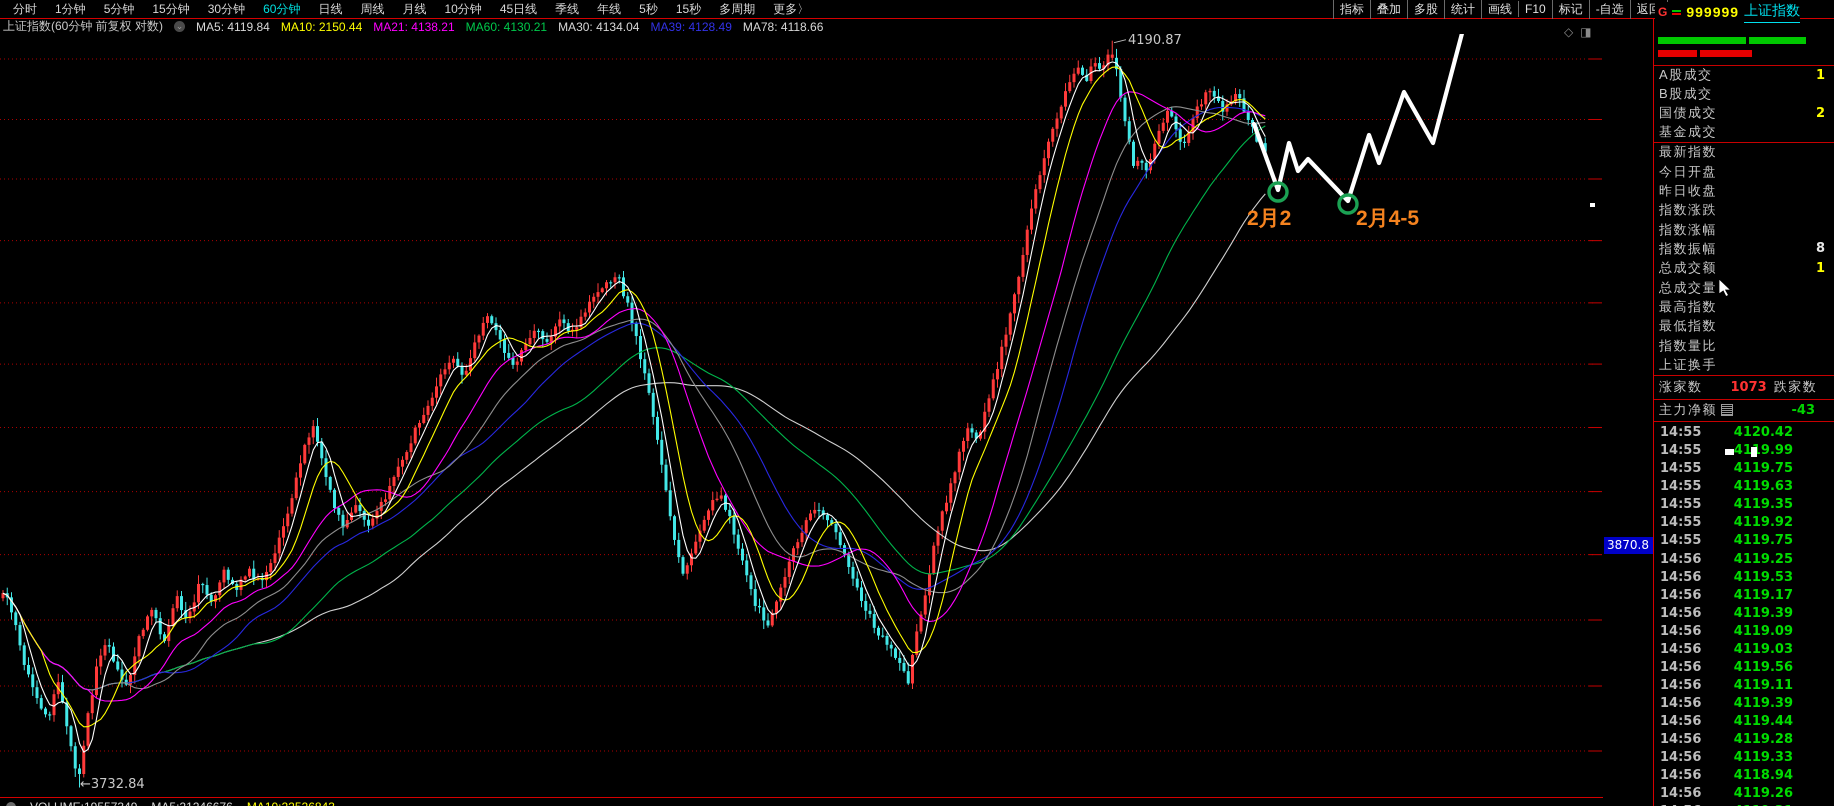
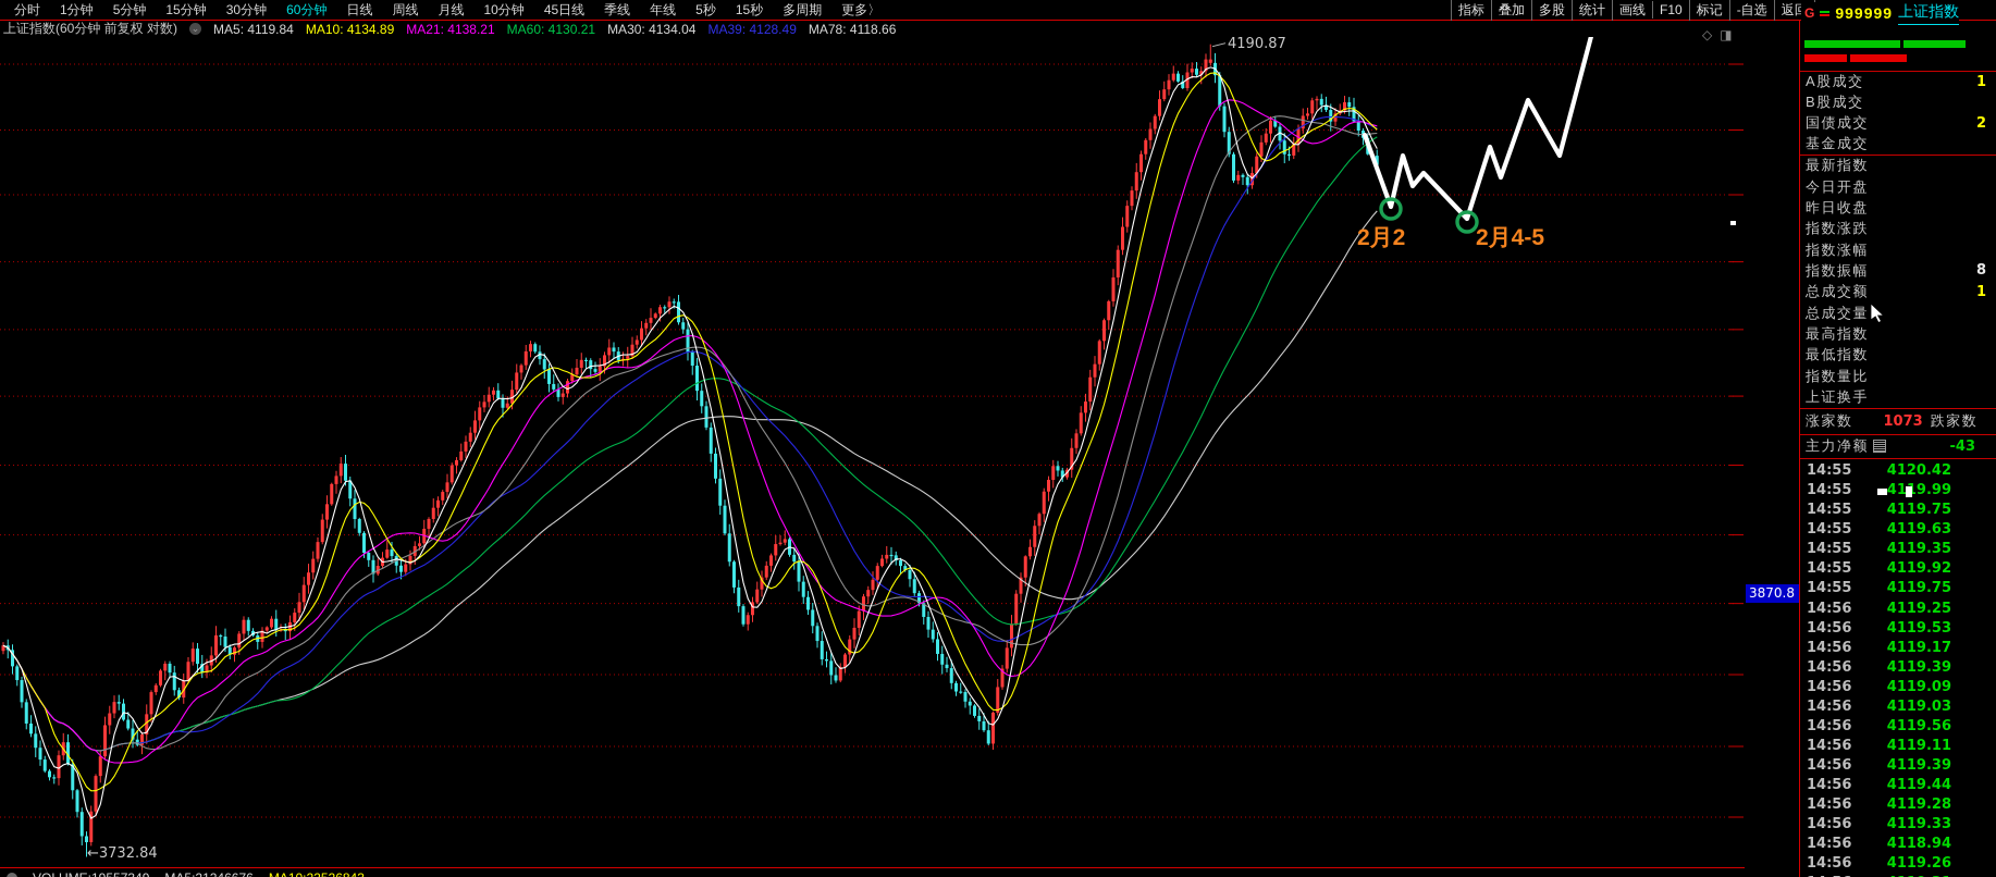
  分时
  1分钟
  5分钟
  15分钟
  30分钟
  60分钟
  日线
  周线
  月线
  10分钟
  45日线
  季线
  年线
  5秒
  15秒
  多周期
  更多〉
  指标
  叠加
  多股
  统计
  画线
  F10
  标记
  -自选
  G
  999999
  上证指数
  上证指数(60分钟 前复权 对数)
  ⌄
  MA5: 4119.84
- MA10: 2150.44
+ MA10: 4134.89
  MA21: 4138.21
  MA60: 4130.21
  MA30: 4134.04
  MA39: 4128.49
  MA78: 4118.66
  ◇
  ◨
  3870.8
  4190.87
  ←3732.84
  2月2
  2月4-5
  A股成交
  1
  B股成交
  国债成交
  2
  基金成交
  最新指数
  今日开盘
  昨日收盘
  指数涨跌
  指数涨幅
  指数振幅
  8
  总成交额
  1
  总成交量
  最高指数
  最低指数
  指数量比
  上证换手
  涨家数
  1073
  跌家数
  主力净额
  -43
  14:55
  4120.42
  14:55
  419.99
  14:55
  4119.75
  14:55
  4119.63
  14:55
  4119.35
  14:55
  4119.92
  14:55
  4119.75
  14:56
  4119.25
  14:56
  4119.53
  14:56
  4119.17
  14:56
  4119.39
  14:56
  4119.09
  14:56
  4119.03
  14:56
  4119.56
  14:56
  4119.11
  14:56
  4119.39
  14:56
  4119.44
  14:56
  4119.28
  14:56
  4119.33
  14:56
  4118.94
  14:56
  4119.26
